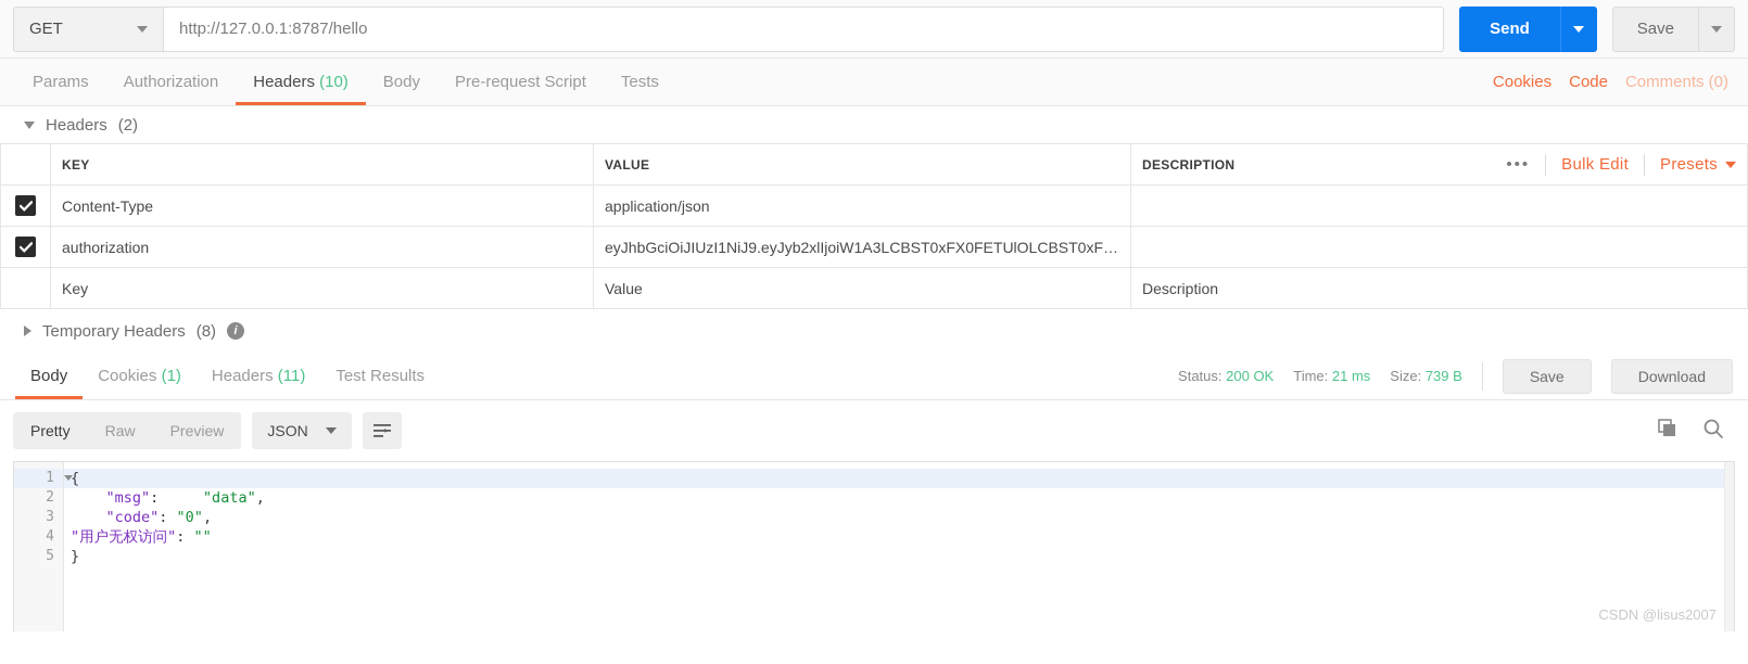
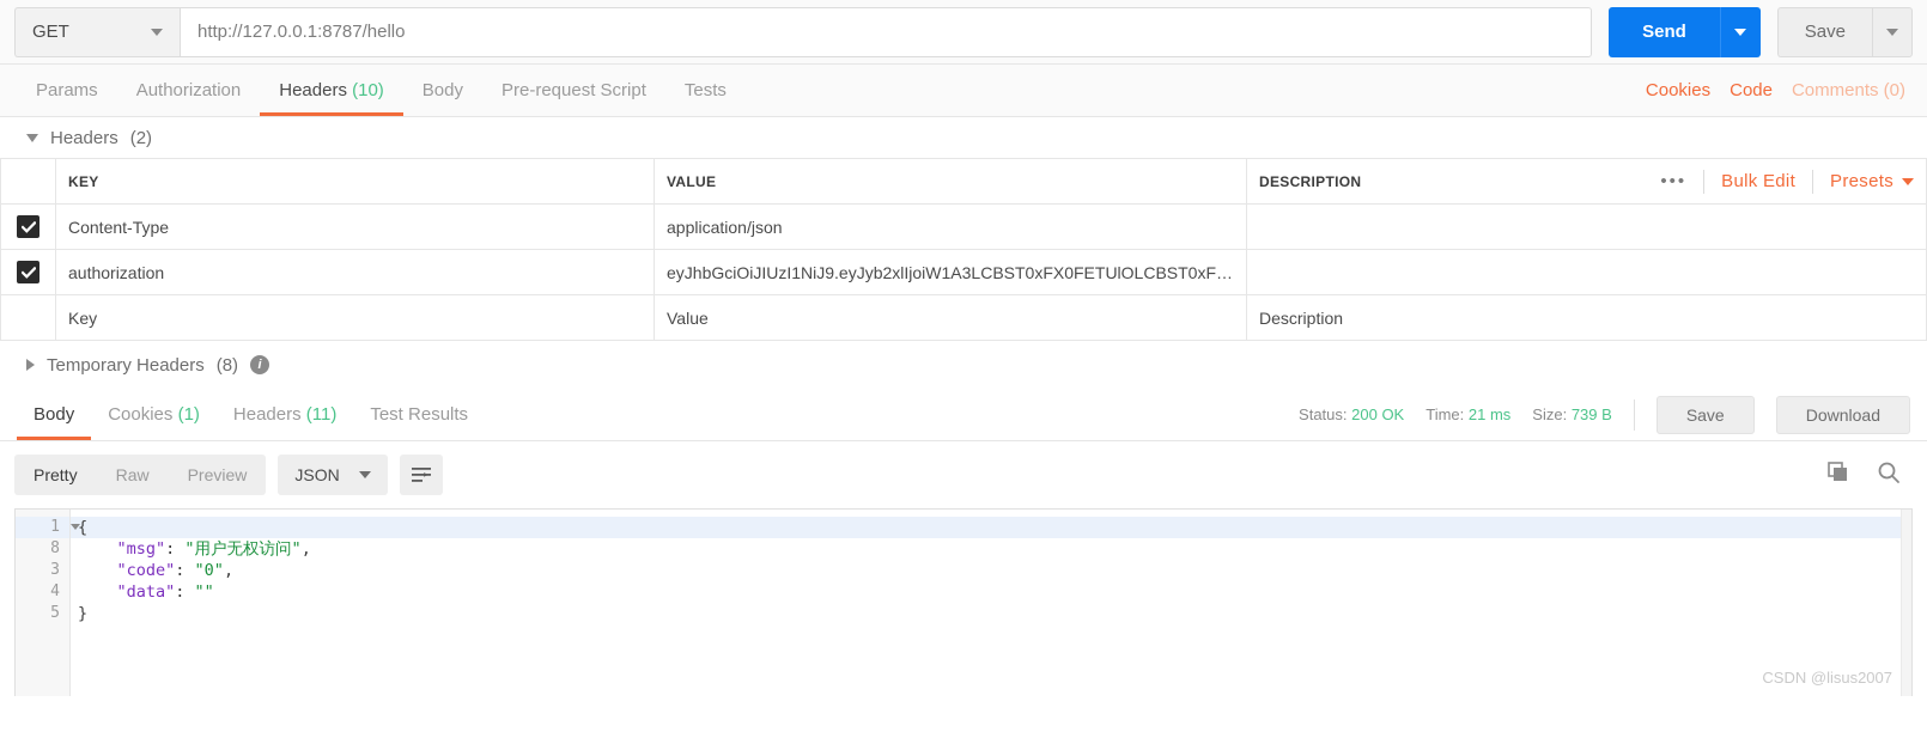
  GET
  http://127.0.0.1:8787/hello
  Send
  Save
  Params
  Authorization
  Headers (10)
  Body
  Pre-request Script
  Tests
  Cookies
  Code
  Comments (0)
  Headers
  (2)
  	KEY	VALUE	DESCRIPTION ••• Bulk Edit Presets
  	Content-Type	application/json
  	authorization	eyJhbGciOiJIUzI1NiJ9.eyJyb2xlIjoiW1A3LCBST0xFX0FETUlOLCBST0xFX0x
  	Key	Value	Description
  Temporary Headers
  (8)
  i
  Body
  Cookies (1)
  Headers (11)
  Test Results
  Status: 200 OK
  Time: 21 ms
  Size: 739 B
  Save
  Download
  Pretty
  Raw
  Preview
  JSON
  1
- 2
+ 8
  3
  4
  5
  {
- "msg": "data",
+ "msg": "用户无权访问",
  "code": "0",
- "用户无权访问": ""
+ "data": ""
  }
  CSDN @lisus2007
